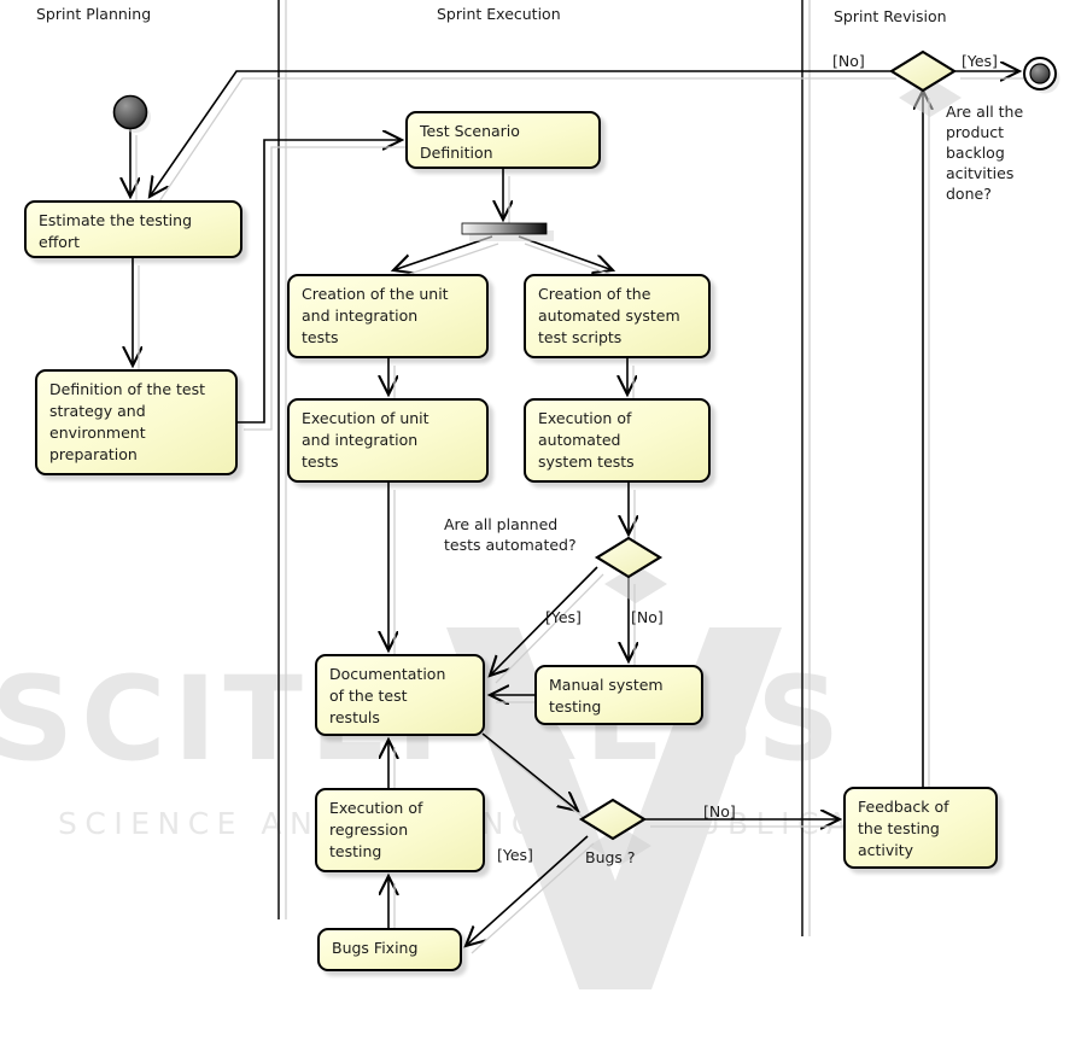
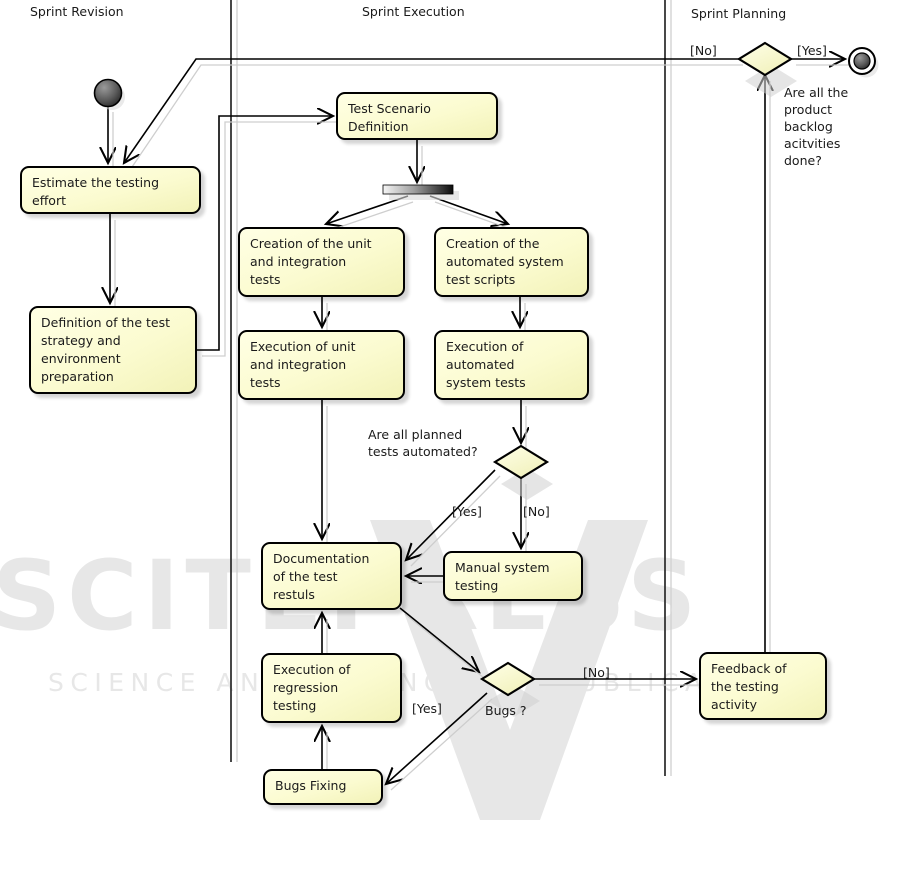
- Sprint Planning
+ Sprint Revision
  Sprint Execution
- Sprint Revision
+ Sprint Planning
  Estimate the testing
  effort
  Definition of the test
  strategy and
  environment
  preparation
  Test Scenario
  Definition
  Creation of the unit
  and integration
  tests
  Creation of the
  automated system
  test scripts
  Execution of unit
  and integration
  tests
  Execution of
  automated
  system tests
  Manual system
  testing
  Documentation
  of the test
  restuls
  Execution of
  regression
  testing
  Bugs Fixing
  Feedback of
  the testing
  activity
  [No]
  [Yes]
  Are all the
  product
  backlog
  acitvities
  done?
  Are all planned
  tests automated?
  [Yes]
  [No]
  [No]
  [Yes]
  Bugs ?
